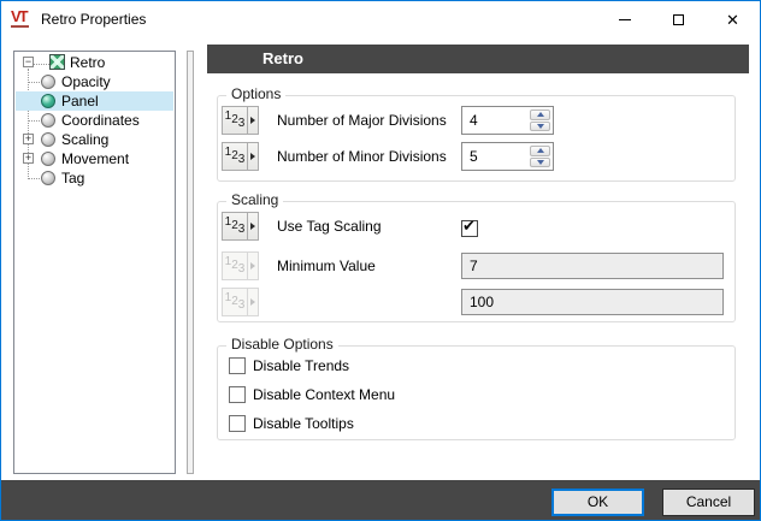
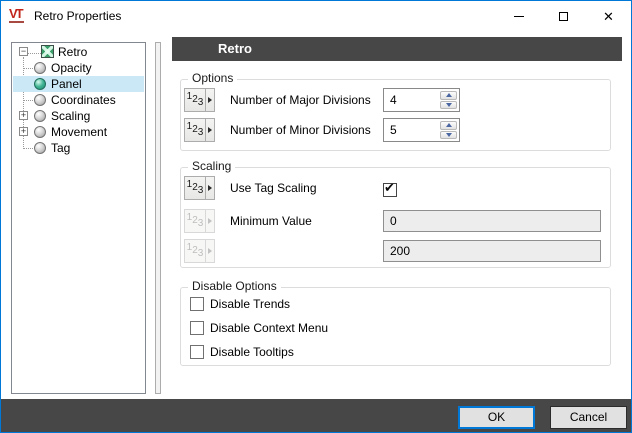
  VT
  Retro Properties
  ✕
  −
  Retro
  Opacity
  Panel
  Coordinates
  +
  Scaling
  +
  Movement
  Tag
  Retro
  Options
  123
  Number of Major Divisions
  4
  123
  Number of Minor Divisions
  5
  Scaling
  123
  Use Tag Scaling
  ✔
  123
  Minimum Value
- 7
+ 0
  123
- 100
+ 200
  Disable Options
  Disable Trends
  Disable Context Menu
  Disable Tooltips
  OK
  Cancel
